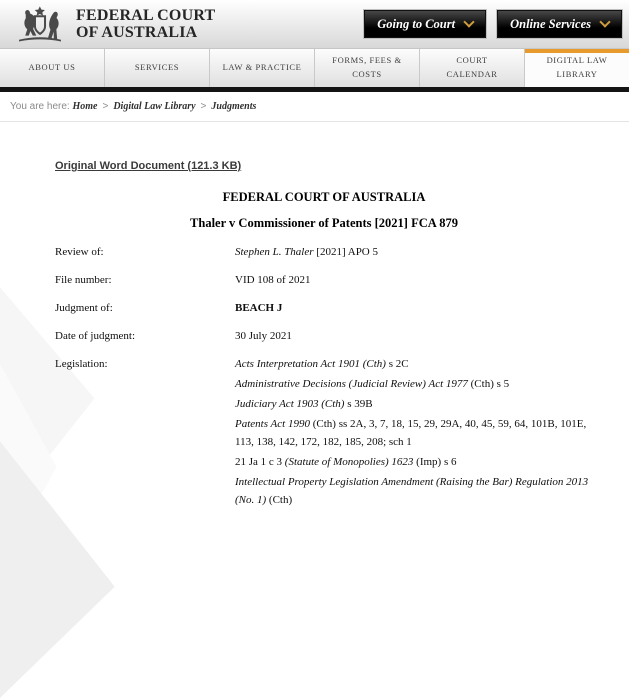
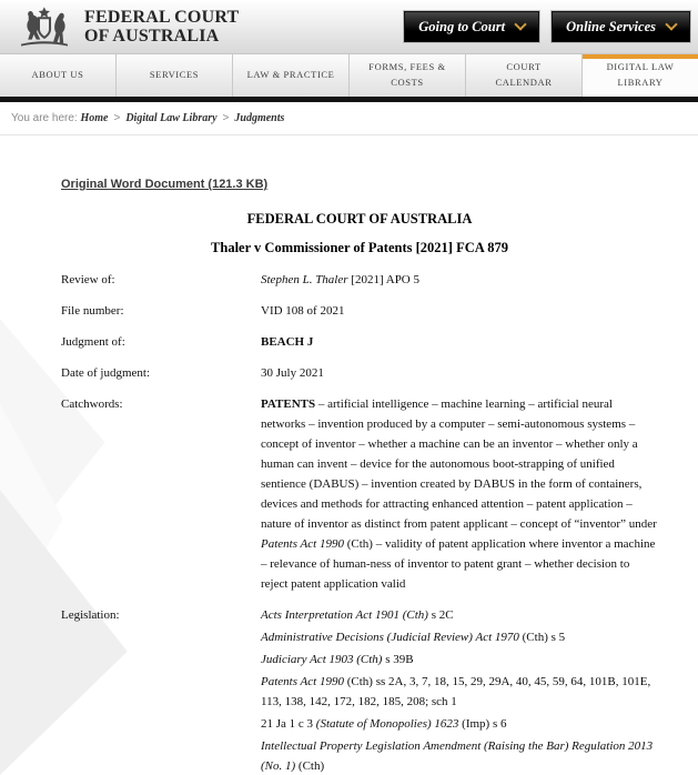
  FEDERAL COURT
  OF AUSTRALIA
  Going to Court
  Online Services
  ABOUT US
  SERVICES
  LAW & PRACTICE
  FORMS, FEES & COSTS
  COURT CALENDAR
  DIGITAL LAW LIBRARY
  You are here: Home > Digital Law Library > Judgments
  Original Word Document (121.3 KB)
  FEDERAL COURT OF AUSTRALIA
  Thaler v Commissioner of Patents [2021] FCA 879
  Review of:
  Stephen L. Thaler [2021] APO 5
  File number:
  VID 108 of 2021
  Judgment of:
  BEACH J
  Date of judgment:
  30 July 2021
+ Catchwords:
+ PATENTS – artificial intelligence – machine learning – artificial neural networks – invention produced by a computer – semi-autonomous systems – concept of inventor – whether a machine can be an inventor – whether only a human can invent – device for the autonomous boot-strapping of unified sentience (DABUS) – invention created by DABUS in the form of containers, devices and methods for attracting enhanced attention – patent application – nature of inventor as distinct from patent applicant – concept of “inventor” under Patents Act 1990 (Cth) – validity of patent application where inventor a machine – relevance of human-ness of inventor to patent grant – whether decision to reject patent application valid
  Legislation:
  Acts Interpretation Act 1901 (Cth) s 2C
- Administrative Decisions (Judicial Review) Act 1977 (Cth) s 5
+ Administrative Decisions (Judicial Review) Act 1970 (Cth) s 5
  Judiciary Act 1903 (Cth) s 39B
  Patents Act 1990 (Cth) ss 2A, 3, 7, 18, 15, 29, 29A, 40, 45, 59, 64, 101B, 101E, 113, 138, 142, 172, 182, 185, 208; sch 1
  21 Ja 1 c 3 (Statute of Monopolies) 1623 (Imp) s 6
  Intellectual Property Legislation Amendment (Raising the Bar) Regulation 2013 (No. 1) (Cth)
